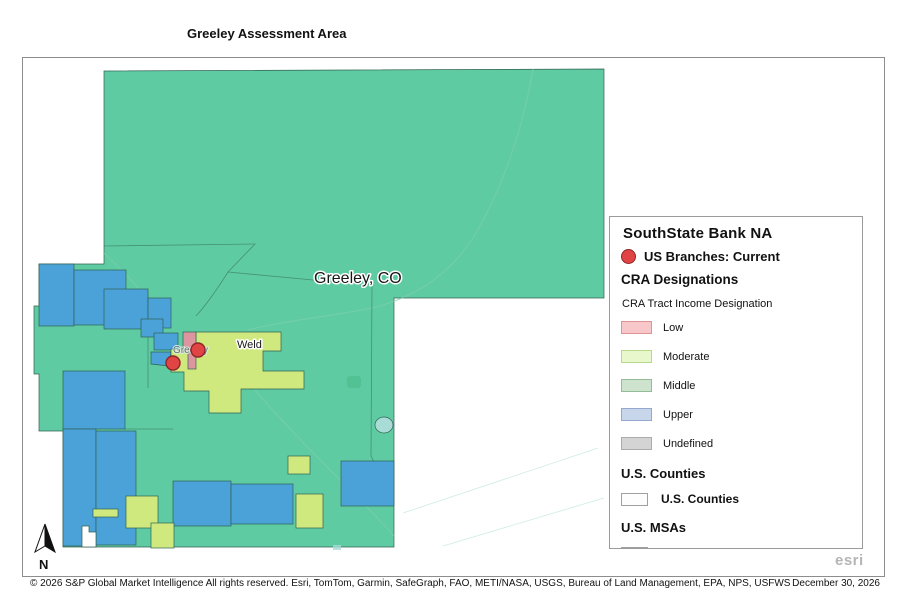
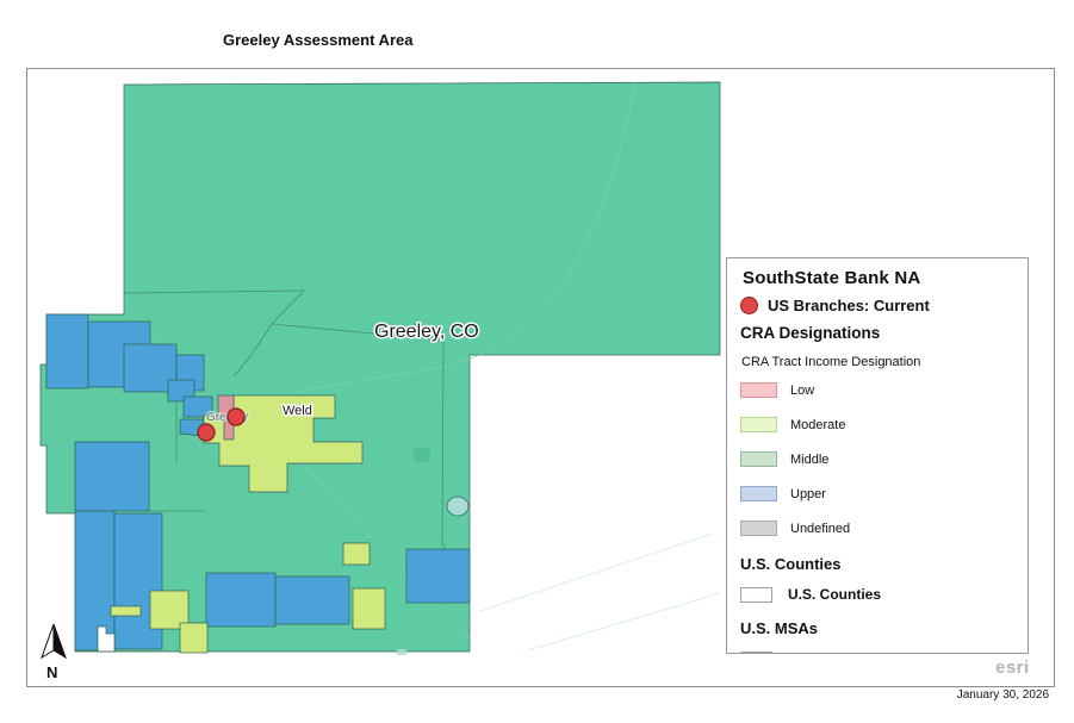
  Greeley Assessment Area
  Weld
  Greeley, CO
  N
  esri
  SouthState Bank NA
  US Branches: Current
  CRA Designations
  CRA Tract Income Designation
  Low
  Moderate
  Middle
  Upper
  Undefined
  U.S. Counties
  U.S. Counties
  U.S. MSAs
- © 2026 S&P Global Market Intelligence All rights reserved. Esri, TomTom, Garmin, SafeGraph, FAO, METI/NASA, USGS, Bureau of Land Management, EPA, NPS, USFWS
- December 30, 2026
+ January 30, 2026
